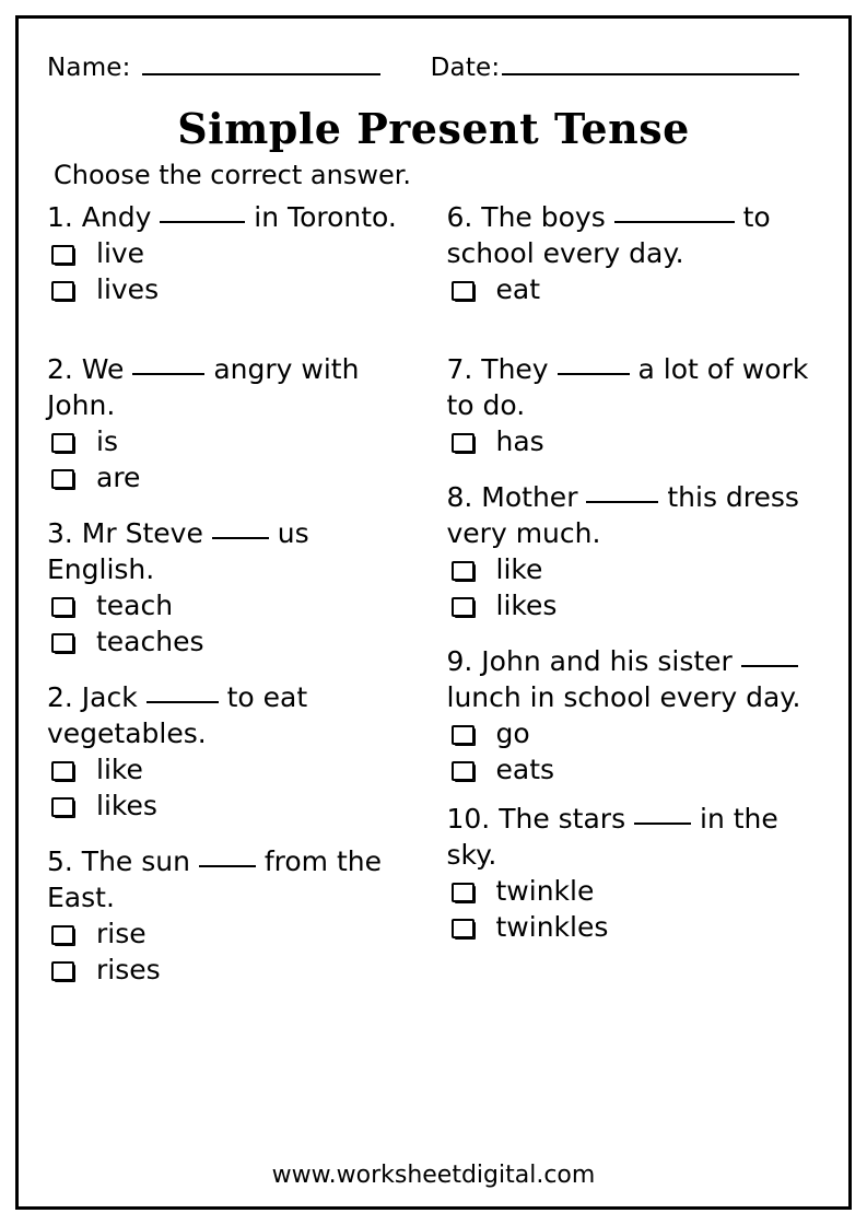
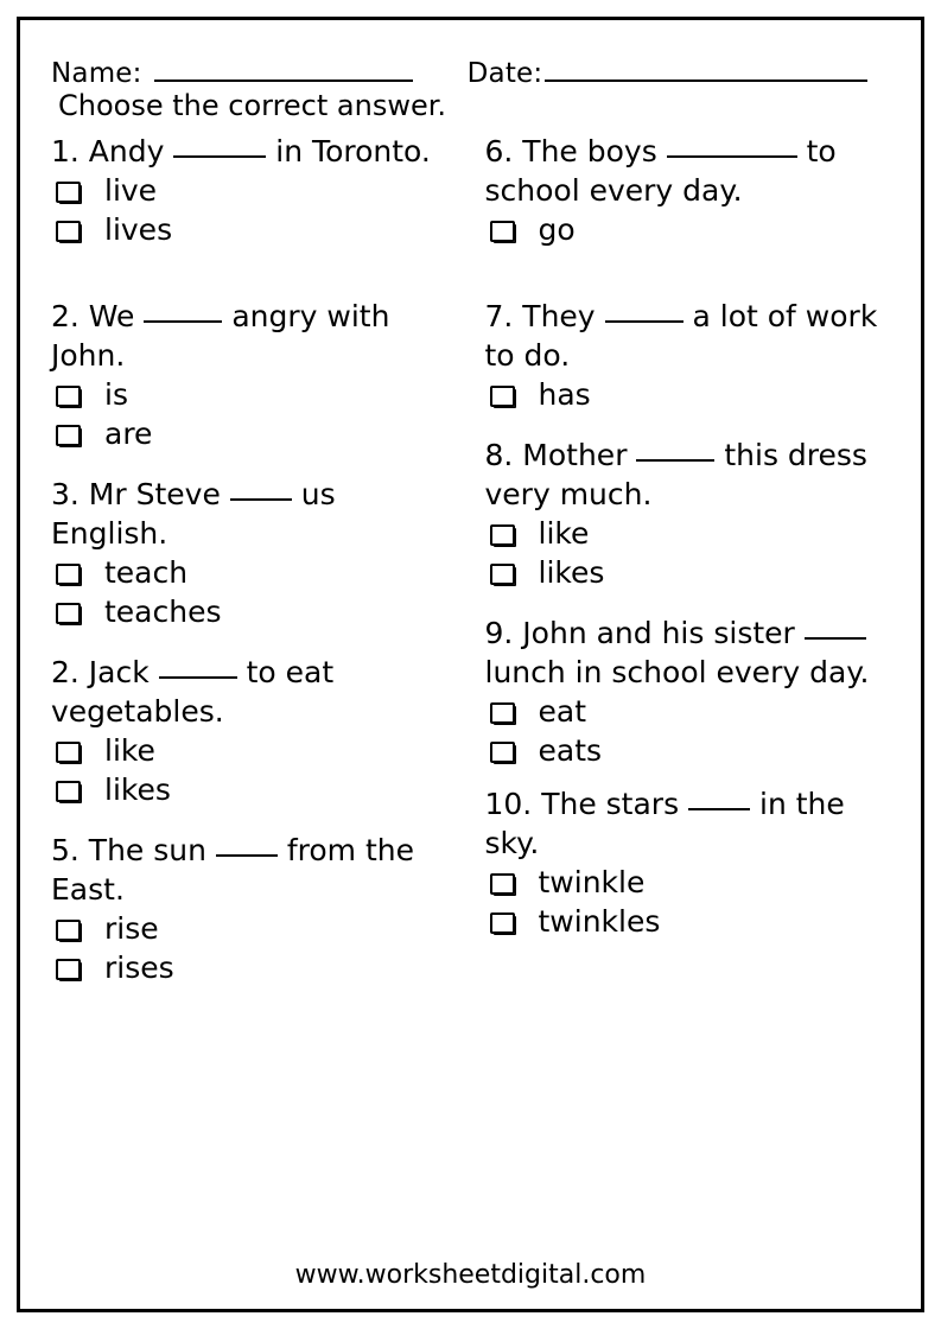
  Name:
  Date:
- Simple Present Tense
  Choose the correct answer.
  1. Andy in Toronto.
  live
  lives
  2. We angry with John.
  is
  are
  3. Mr Steve us English.
  teach
  teaches
  2. Jack to eat vegetables.
  like
  likes
  5. The sun from the East.
  rise
  rises
  6. The boys to school every day.
- eat
+ go
  7. They a lot of work to do.
  has
  8. Mother this dress very much.
  like
  likes
  9. John and his sister lunch in school every day.
- go
+ eat
  eats
  10. The stars in the sky.
  twinkle
  twinkles
  www.worksheetdigital.com
